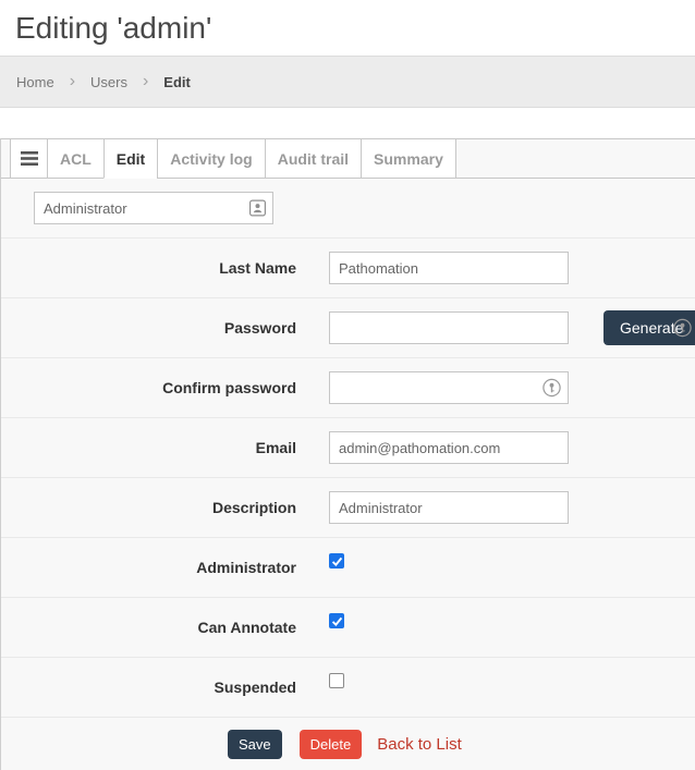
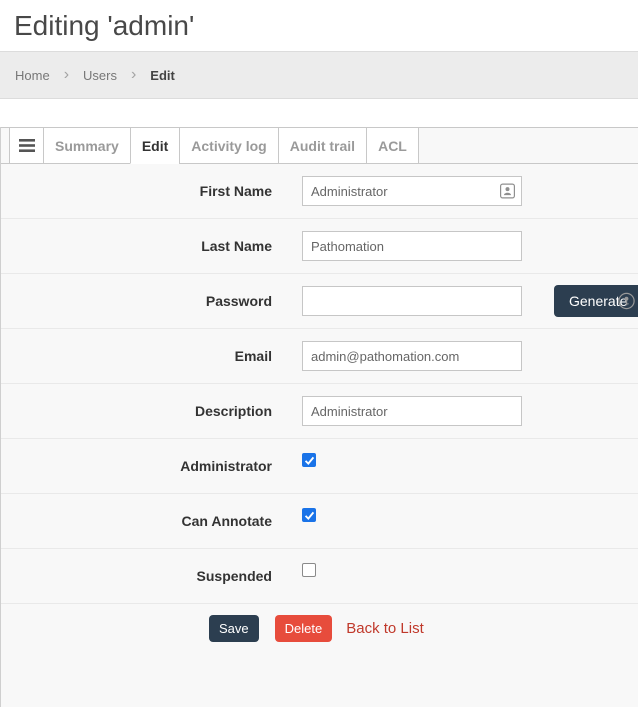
  Editing 'admin'
  Home
  ›
  Users
  ›
  Edit
- ACL
+ Summary
  Edit
  Activity log
  Audit trail
- Summary
+ ACL
+ First Name
  Administrator
  Last Name
  Pathomation
  Password
  Generate
- Confirm password
  Email
  admin@pathomation.com
  Description
  Administrator
  Administrator
  Can Annotate
  Suspended
  Save
  Delete
  Back to List
